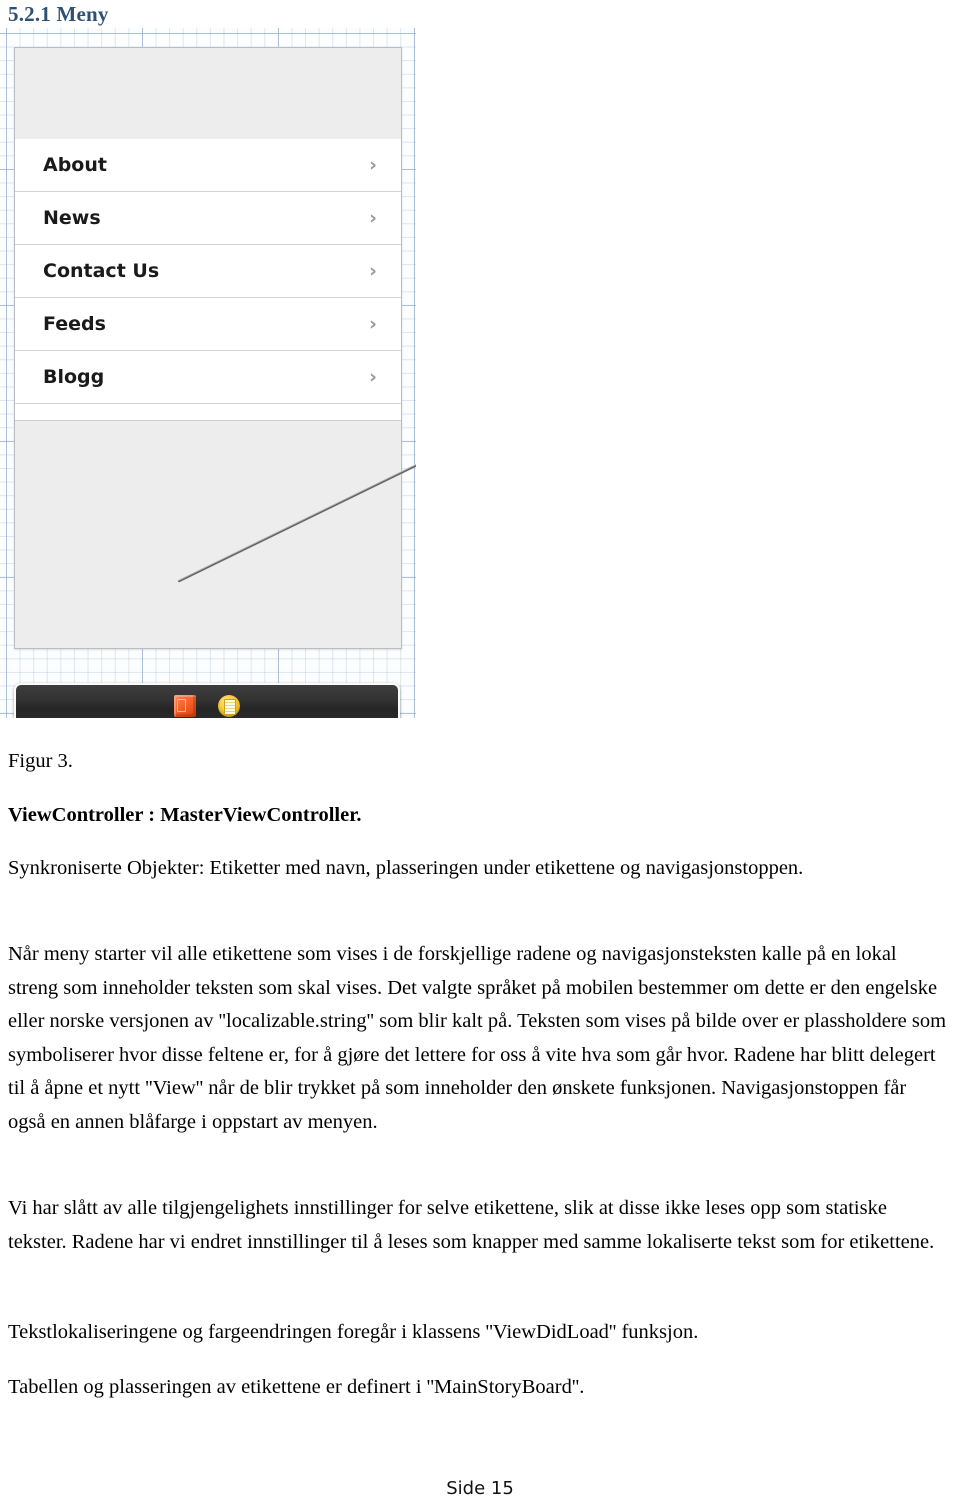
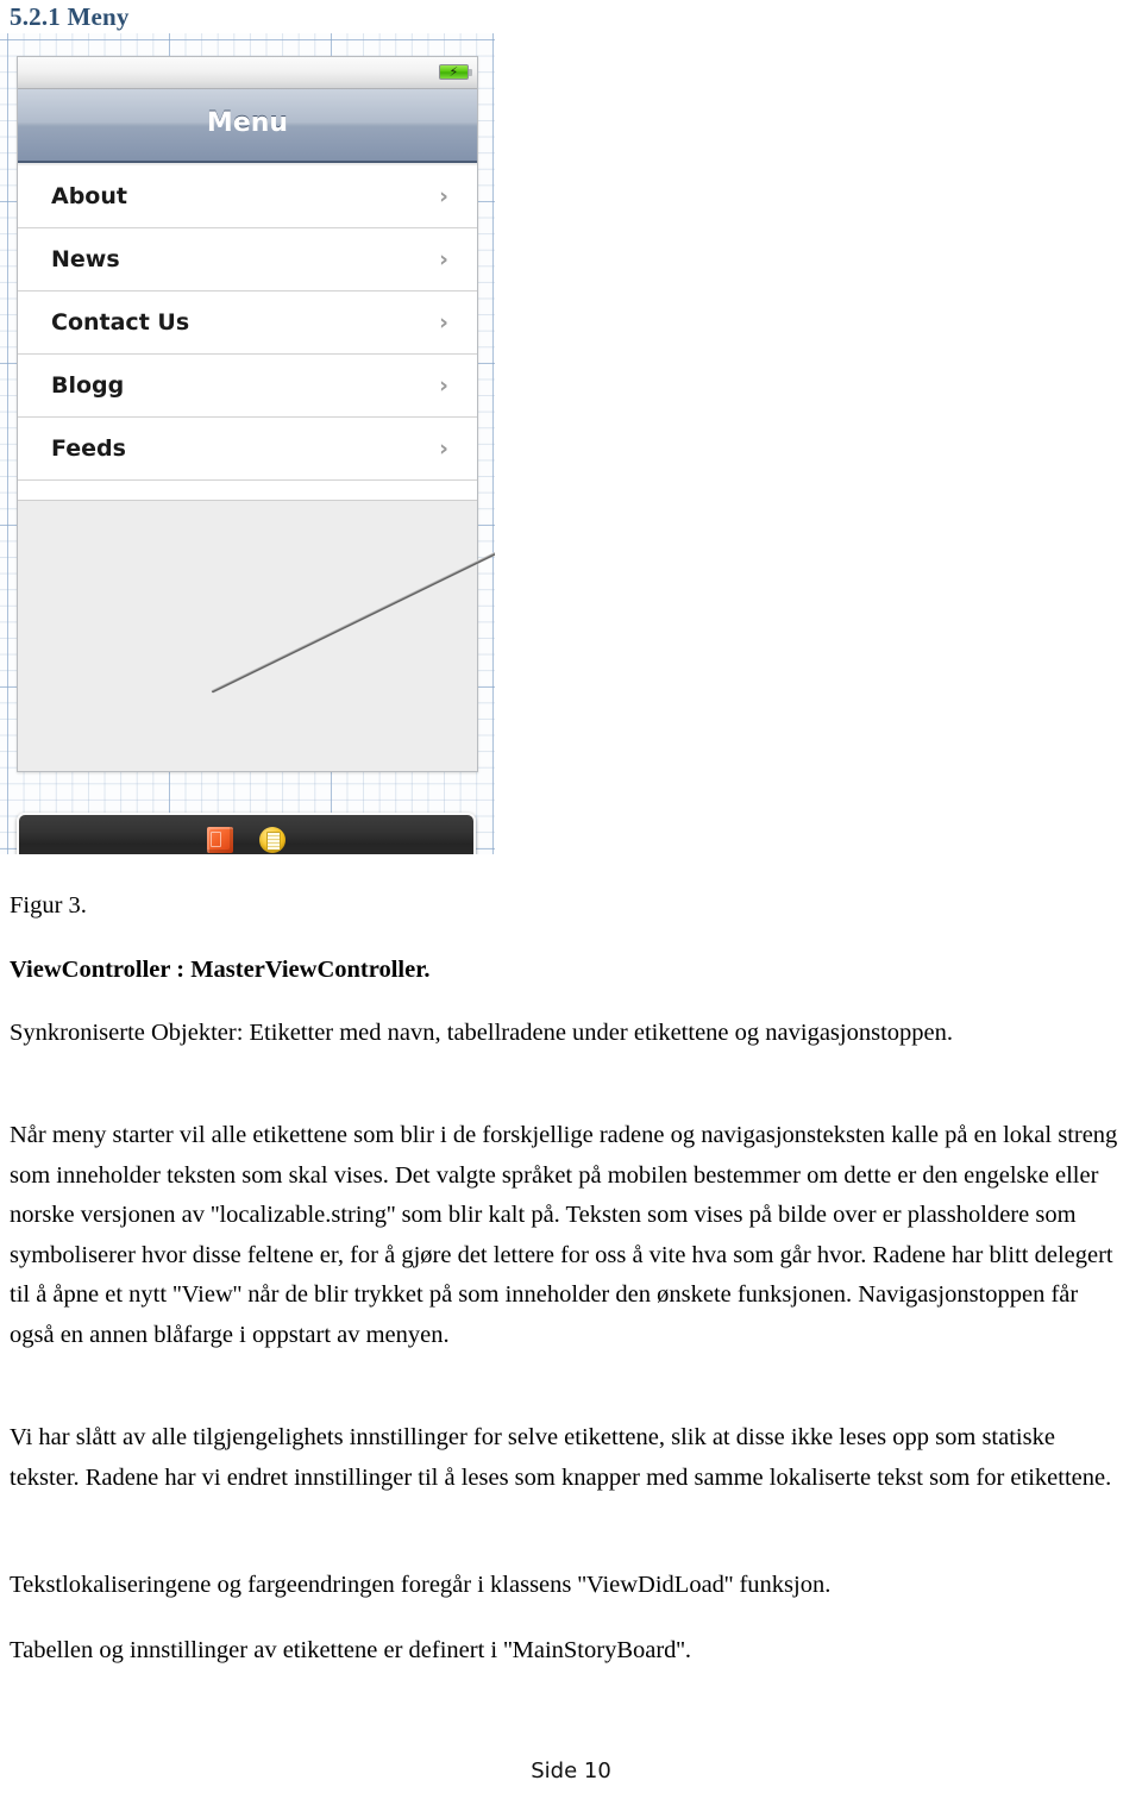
  5.2.1 Meny
+ ⚡
+ Menu
  About
  ›
  News
  ›
  Contact Us
  ›
- Feeds
+ Blogg
  ›
- Blogg
+ Feeds
  ›
  Figur 3.
  ViewController : MasterViewController.
- Synkroniserte Objekter: Etiketter med navn, plasseringen under etikettene og navigasjonstoppen.
+ Synkroniserte Objekter: Etiketter med navn, tabellradene under etikettene og navigasjonstoppen.
- Når meny starter vil alle etikettene som vises i de forskjellige radene og navigasjonsteksten kalle på en lokal streng som inneholder teksten som skal vises. Det valgte språket på mobilen bestemmer om dette er den engelske eller norske versjonen av ''localizable.string'' som blir kalt på. Teksten som vises på bilde over er plassholdere som symboliserer hvor disse feltene er, for å gjøre det lettere for oss å vite hva som går hvor. Radene har blitt delegert til å åpne et nytt ''View'' når de blir trykket på som inneholder den ønskete funksjonen. Navigasjonstoppen får også en annen blåfarge i oppstart av menyen.
+ Når meny starter vil alle etikettene som blir i de forskjellige radene og navigasjonsteksten kalle på en lokal streng som inneholder teksten som skal vises. Det valgte språket på mobilen bestemmer om dette er den engelske eller norske versjonen av ''localizable.string'' som blir kalt på. Teksten som vises på bilde over er plassholdere som symboliserer hvor disse feltene er, for å gjøre det lettere for oss å vite hva som går hvor. Radene har blitt delegert til å åpne et nytt ''View'' når de blir trykket på som inneholder den ønskete funksjonen. Navigasjonstoppen får også en annen blåfarge i oppstart av menyen.
  Vi har slått av alle tilgjengelighets innstillinger for selve etikettene, slik at disse ikke leses opp som statiske tekster. Radene har vi endret innstillinger til å leses som knapper med samme lokaliserte tekst som for etikettene.
  Tekstlokaliseringene og fargeendringen foregår i klassens ''ViewDidLoad'' funksjon.
- Tabellen og plasseringen av etikettene er definert i ''MainStoryBoard''.
+ Tabellen og innstillinger av etikettene er definert i ''MainStoryBoard''.
- Side 15
+ Side 10
